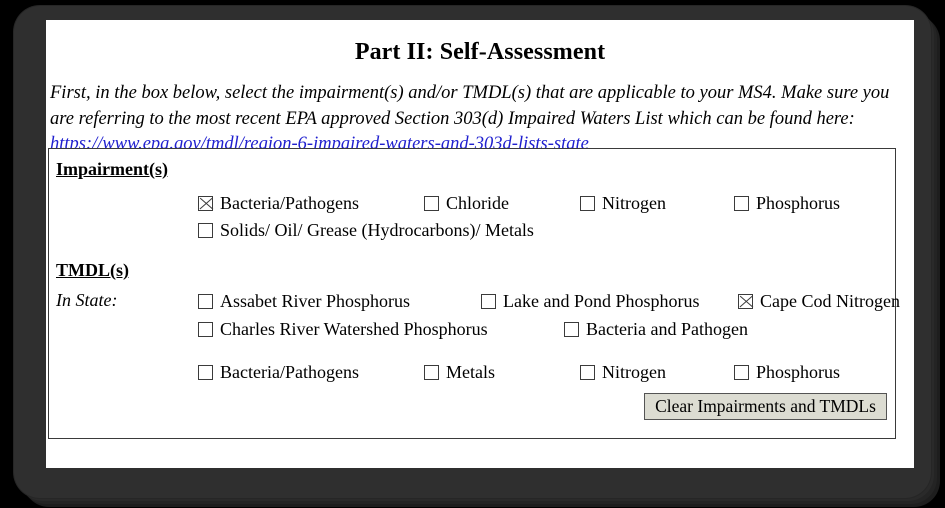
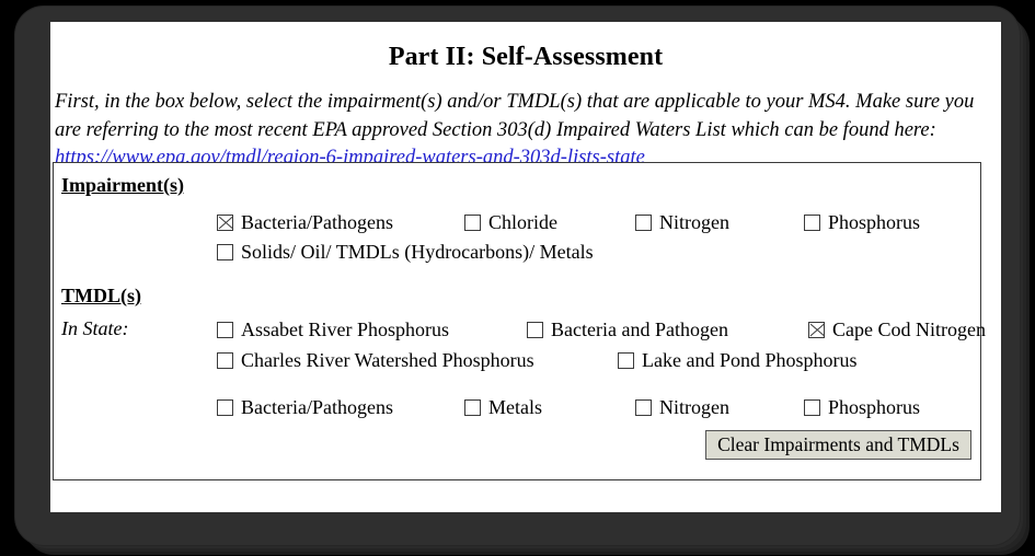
  Part II: Self-Assessment
  First, in the box below, select the impairment(s) and/or TMDL(s) that are applicable to your MS4. Make sure you are referring to the most recent EPA approved Section 303(d) Impaired Waters List which can be found here: https://www.epa.gov/tmdl/region-6-impaired-waters-and-303d-lists-state
  Impairment(s)
  TMDL(s)
  In State:
  Bacteria/Pathogens
  Chloride
  Nitrogen
  Phosphorus
- Solids/ Oil/ Grease (Hydrocarbons)/ Metals
+ Solids/ Oil/ TMDLs (Hydrocarbons)/ Metals
  Assabet River Phosphorus
- Lake and Pond Phosphorus
+ Bacteria and Pathogen
  Cape Cod Nitrogen
  Charles River Watershed Phosphorus
- Bacteria and Pathogen
+ Lake and Pond Phosphorus
  Bacteria/Pathogens
  Metals
  Nitrogen
  Phosphorus
  Clear Impairments and TMDLs
